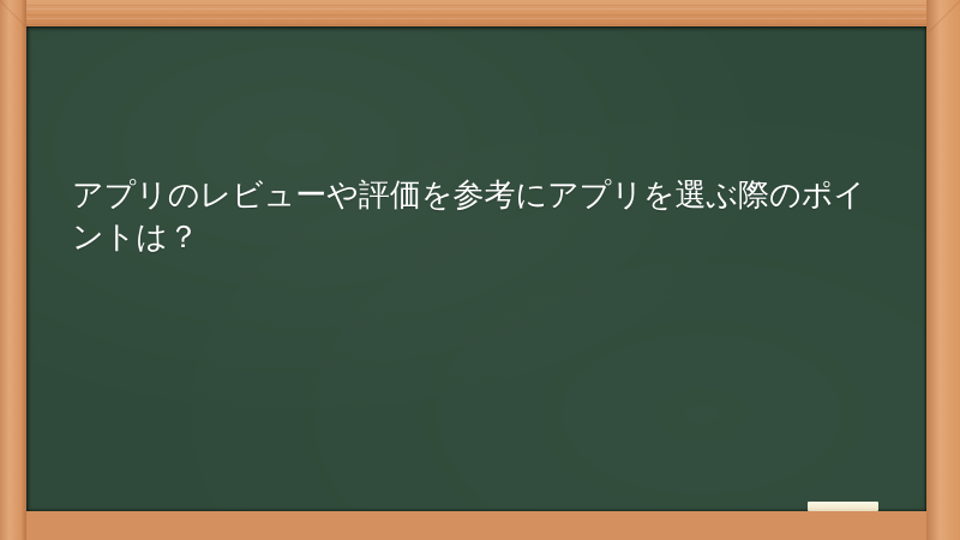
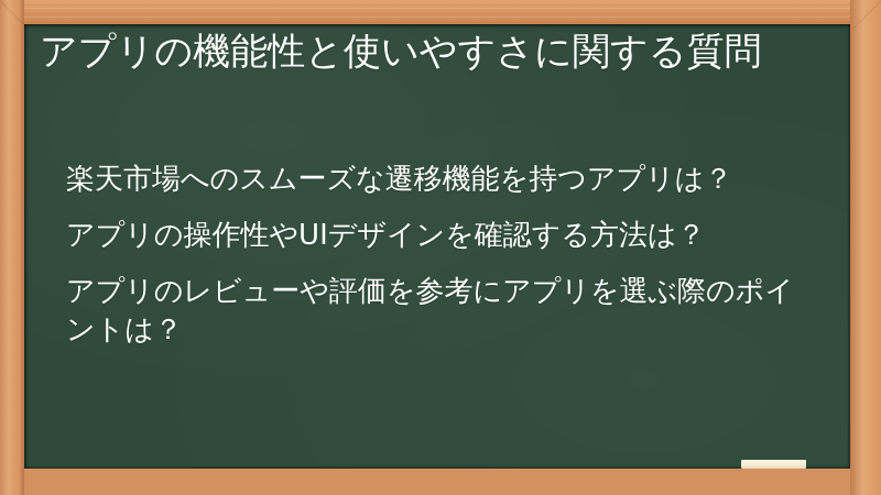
+ アプリの機能性と使いやすさに関する質問
+ 楽天市場へのスムーズな遷移機能を持つアプリは？
+ アプリの操作性やUIデザインを確認する方法は？
  アプリのレビューや評価を参考にアプリを選ぶ際のポイントは？
